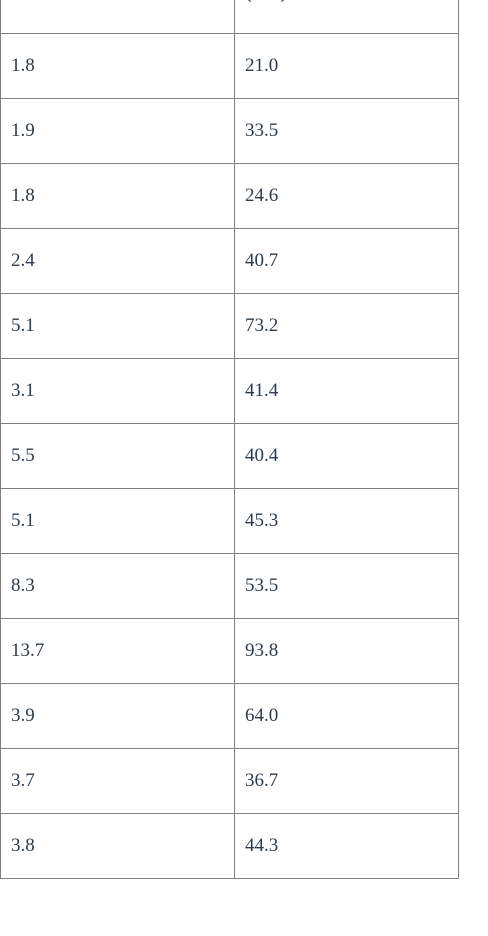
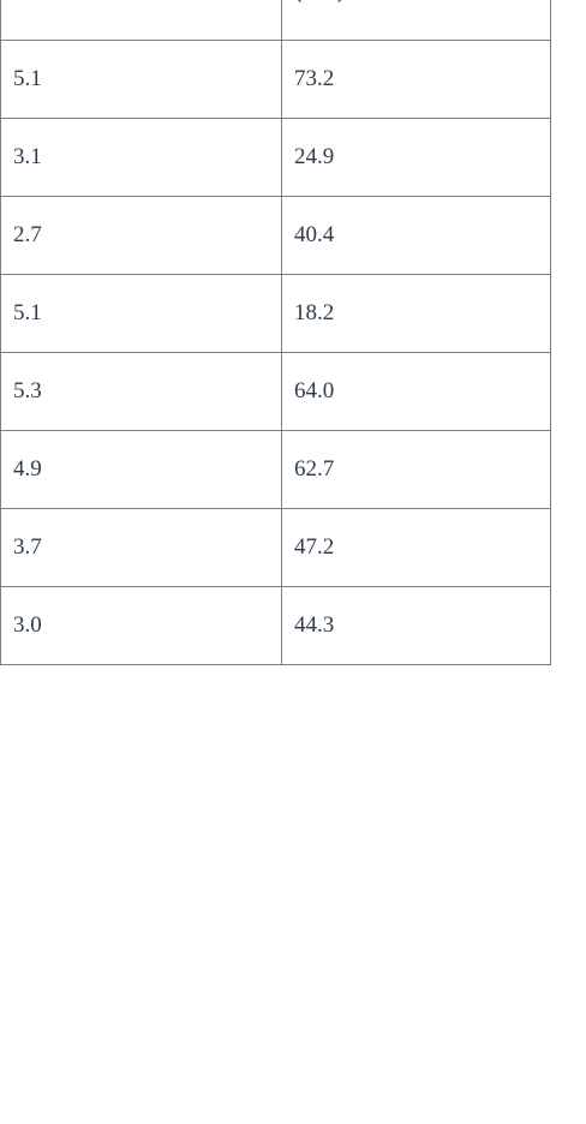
- 1.8	21.0
- 1.9	33.5
- 1.8	24.6
- 2.4	40.7
  5.1	73.2
- 3.1	41.4
+ 3.1	24.9
- 5.5	40.4
+ 2.7	40.4
- 5.1	45.3
+ 5.1	18.2
- 8.3	53.5
- 13.7	93.8
- 3.9	64.0
+ 5.3	64.0
+ 4.9	62.7
- 3.7	36.7
+ 3.7	47.2
- 3.8	44.3
+ 3.0	44.3
